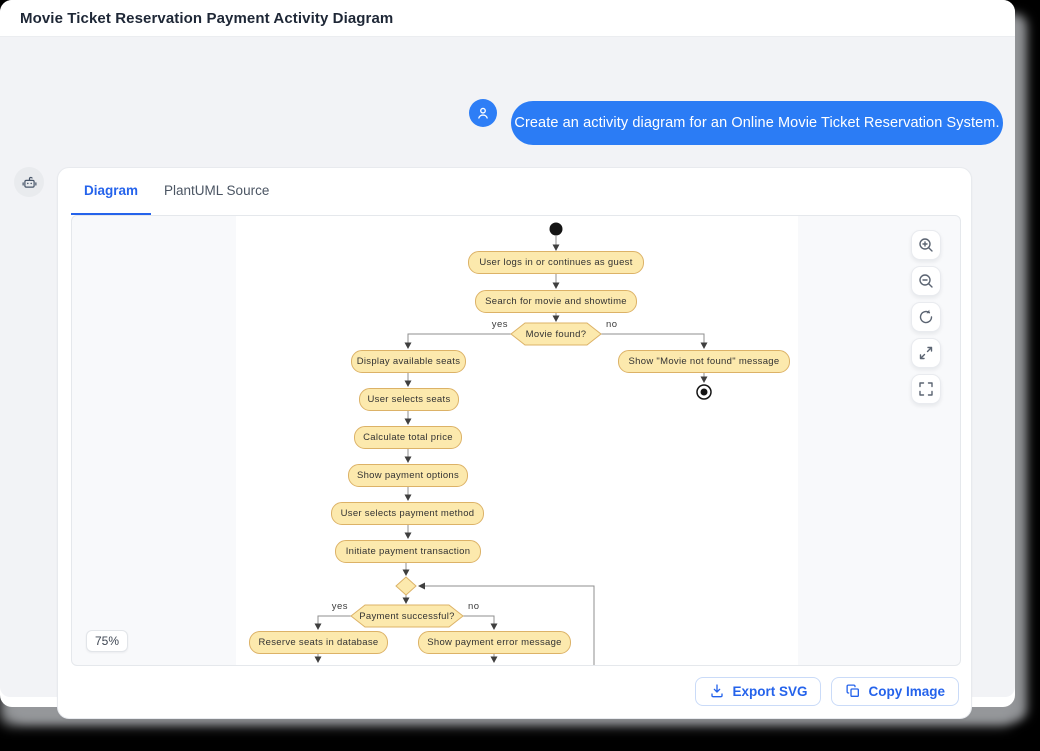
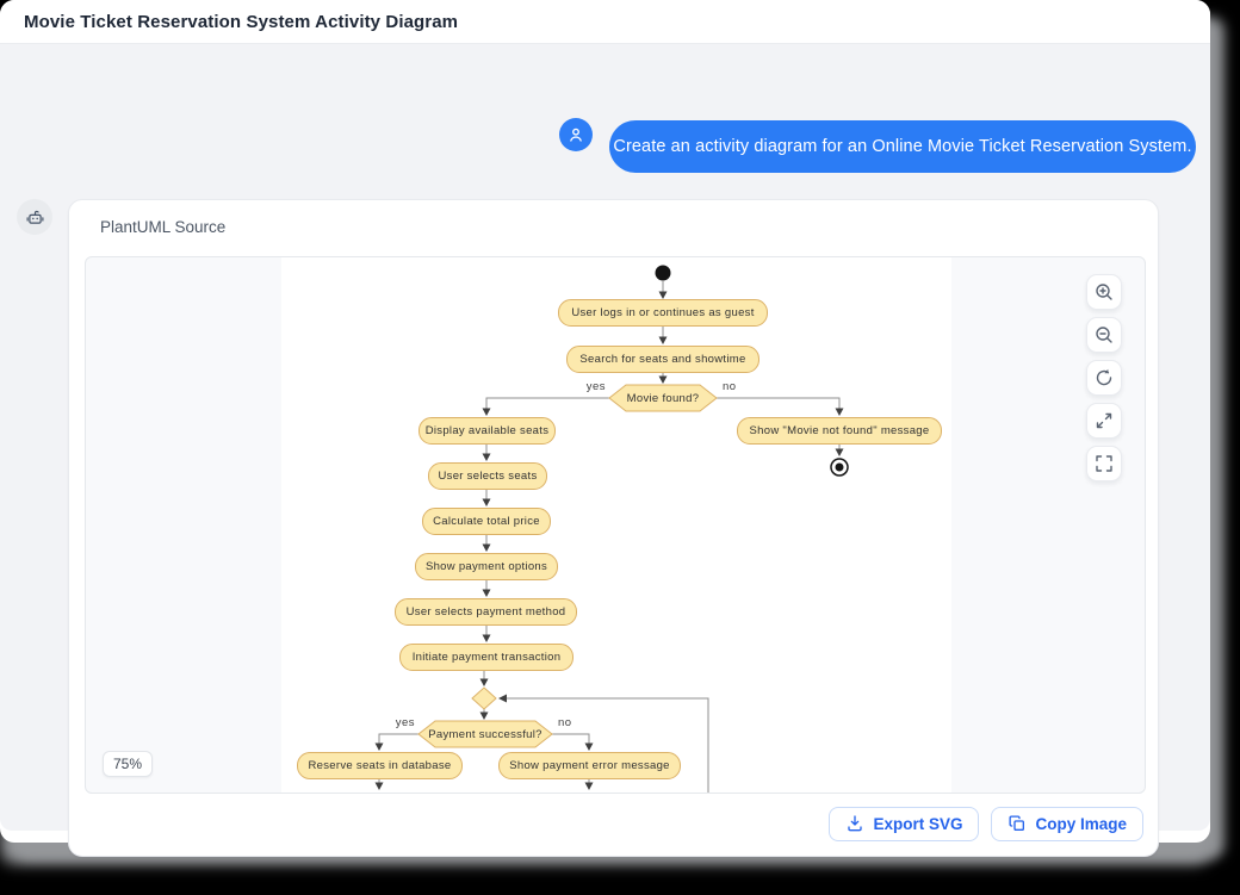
- Movie Ticket Reservation Payment Activity Diagram
+ Movie Ticket Reservation System Activity Diagram
  Create an activity diagram for an Online Movie Ticket Reservation System.
- Diagram
  PlantUML Source
  User logs in or continues as guest
- Search for movie and showtime
+ Search for seats and showtime
  Display available seats
  Show "Movie not found" message
  User selects seats
  Calculate total price
  Show payment options
  User selects payment method
  Initiate payment transaction
  Reserve seats in database
  Show payment error message
  Movie found?
  Payment successful?
  yes
  no
  yes
  no
  75%
  Export SVG
  Copy Image
